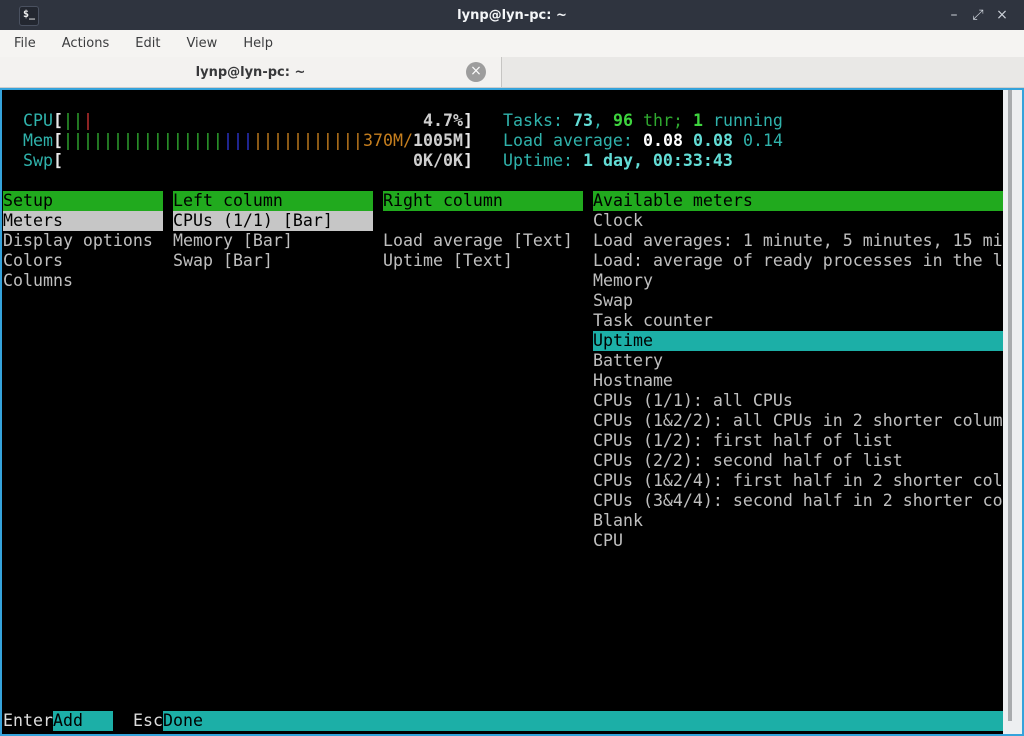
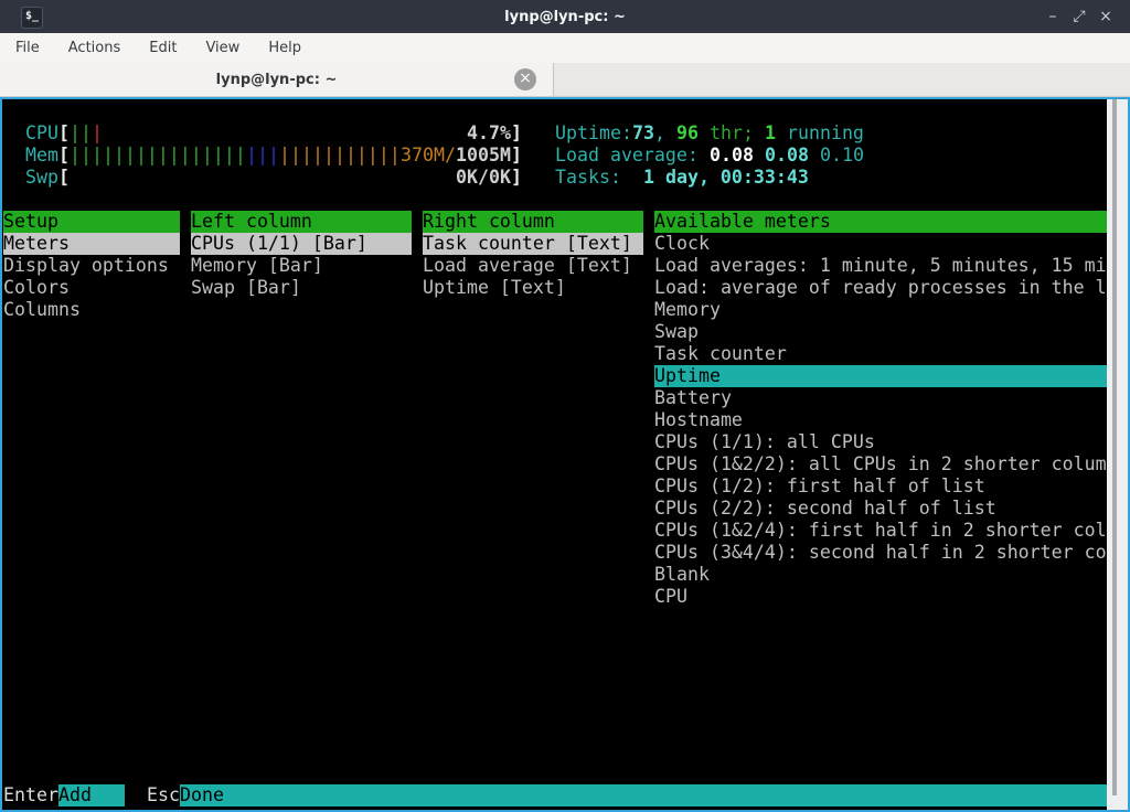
  $_
  lynp@lyn-pc: ~
  –
  ⤢
  ×
  File
  Actions
  Edit
  View
  Help
  lynp@lyn-pc: ~
  ×
  CPU
  [
  ||
  |
  4.7%
  ]
- Tasks:
+ Uptime:
  73
  ,
  96
  thr;
  1
  running
  Mem
  [
  ||||||||||||||||
  |||
  |||||||||||
  370M/
  1005M
  ]
  Load average:
  0.08
  0.08
- 0.14
+ 0.10
  Swp
  [
  0K/0K
  ]
- Uptime:
+ Tasks:
  1 day, 00:33:43
  Setup
  Meters
  Display options
  Colors
  Columns
  Left column
  CPUs (1/1) [Bar]
  Memory [Bar]
  Swap [Bar]
  Right column
+ Task counter [Text]
  Load average [Text]
  Uptime [Text]
  Available meters
  Clock
  Load averages: 1 minute, 5 minutes, 15 mi
  Load: average of ready processes in the l
  Memory
  Swap
  Task counter
  Uptime
  Battery
  Hostname
  CPUs (1/1): all CPUs
  CPUs (1&2/2): all CPUs in 2 shorter colum
  CPUs (1/2): first half of list
  CPUs (2/2): second half of list
  CPUs (1&2/4): first half in 2 shorter col
  CPUs (3&4/4): second half in 2 shorter co
  Blank
  CPU
  Enter
  Add
  Esc
  Done
